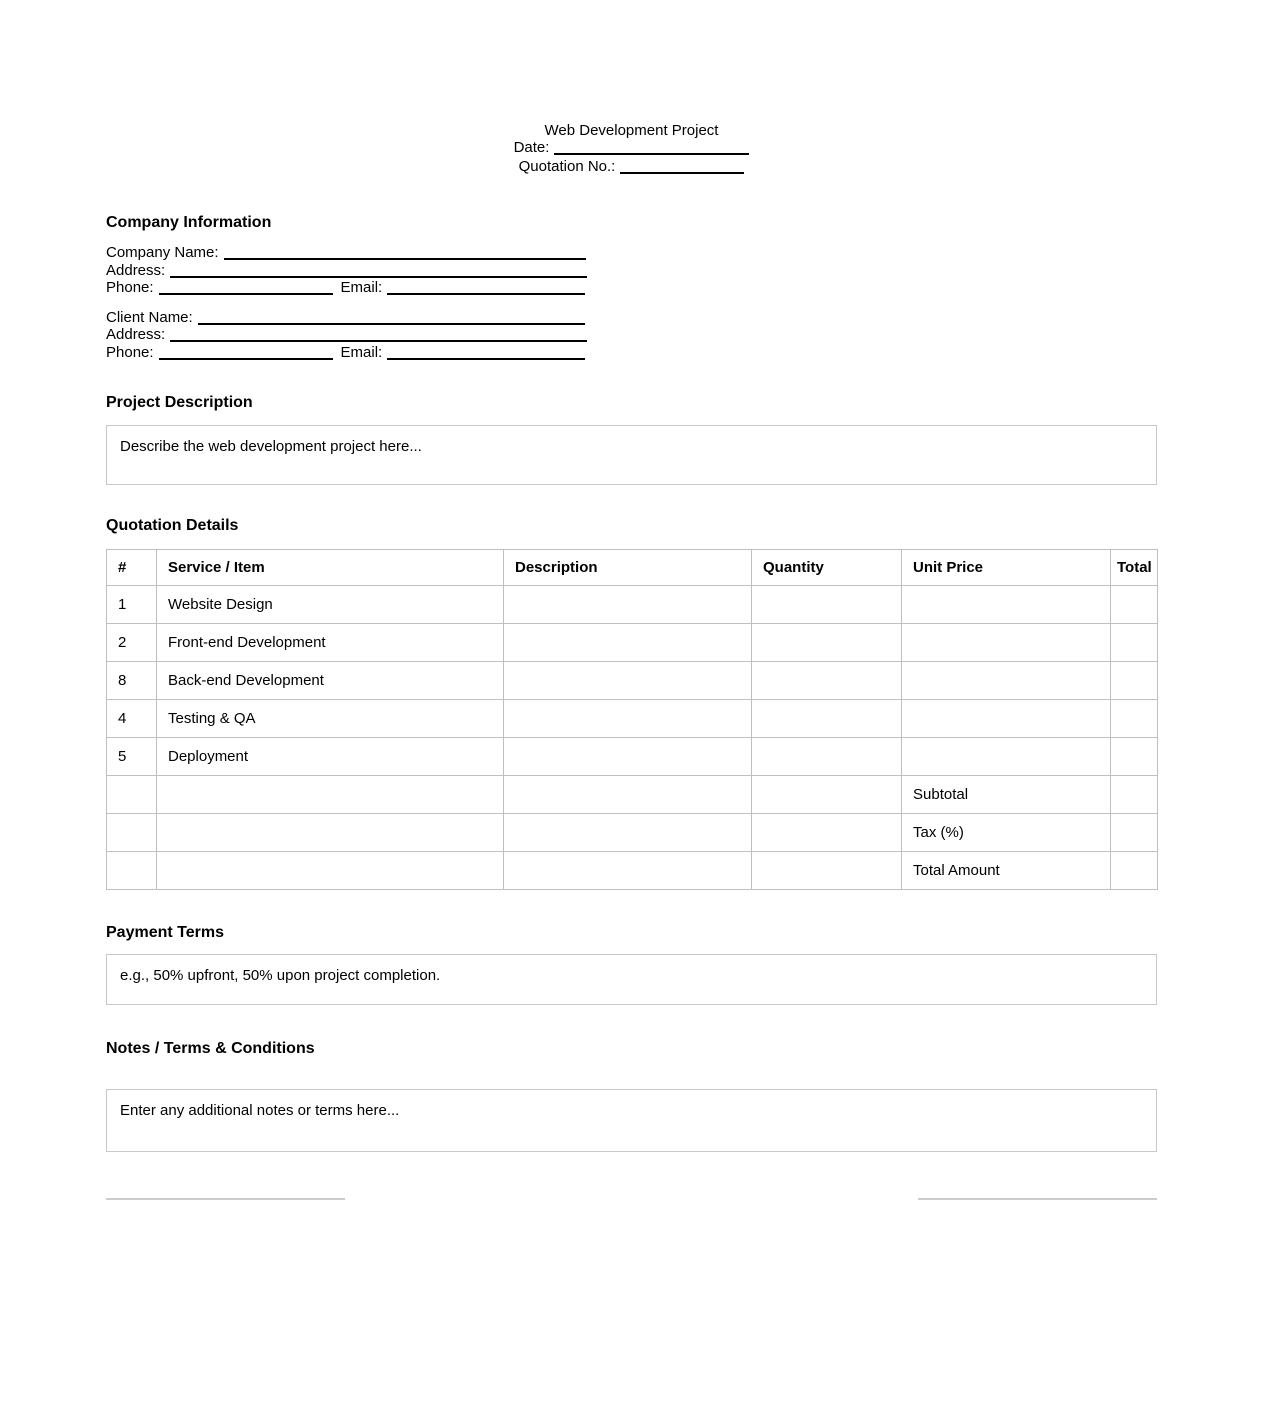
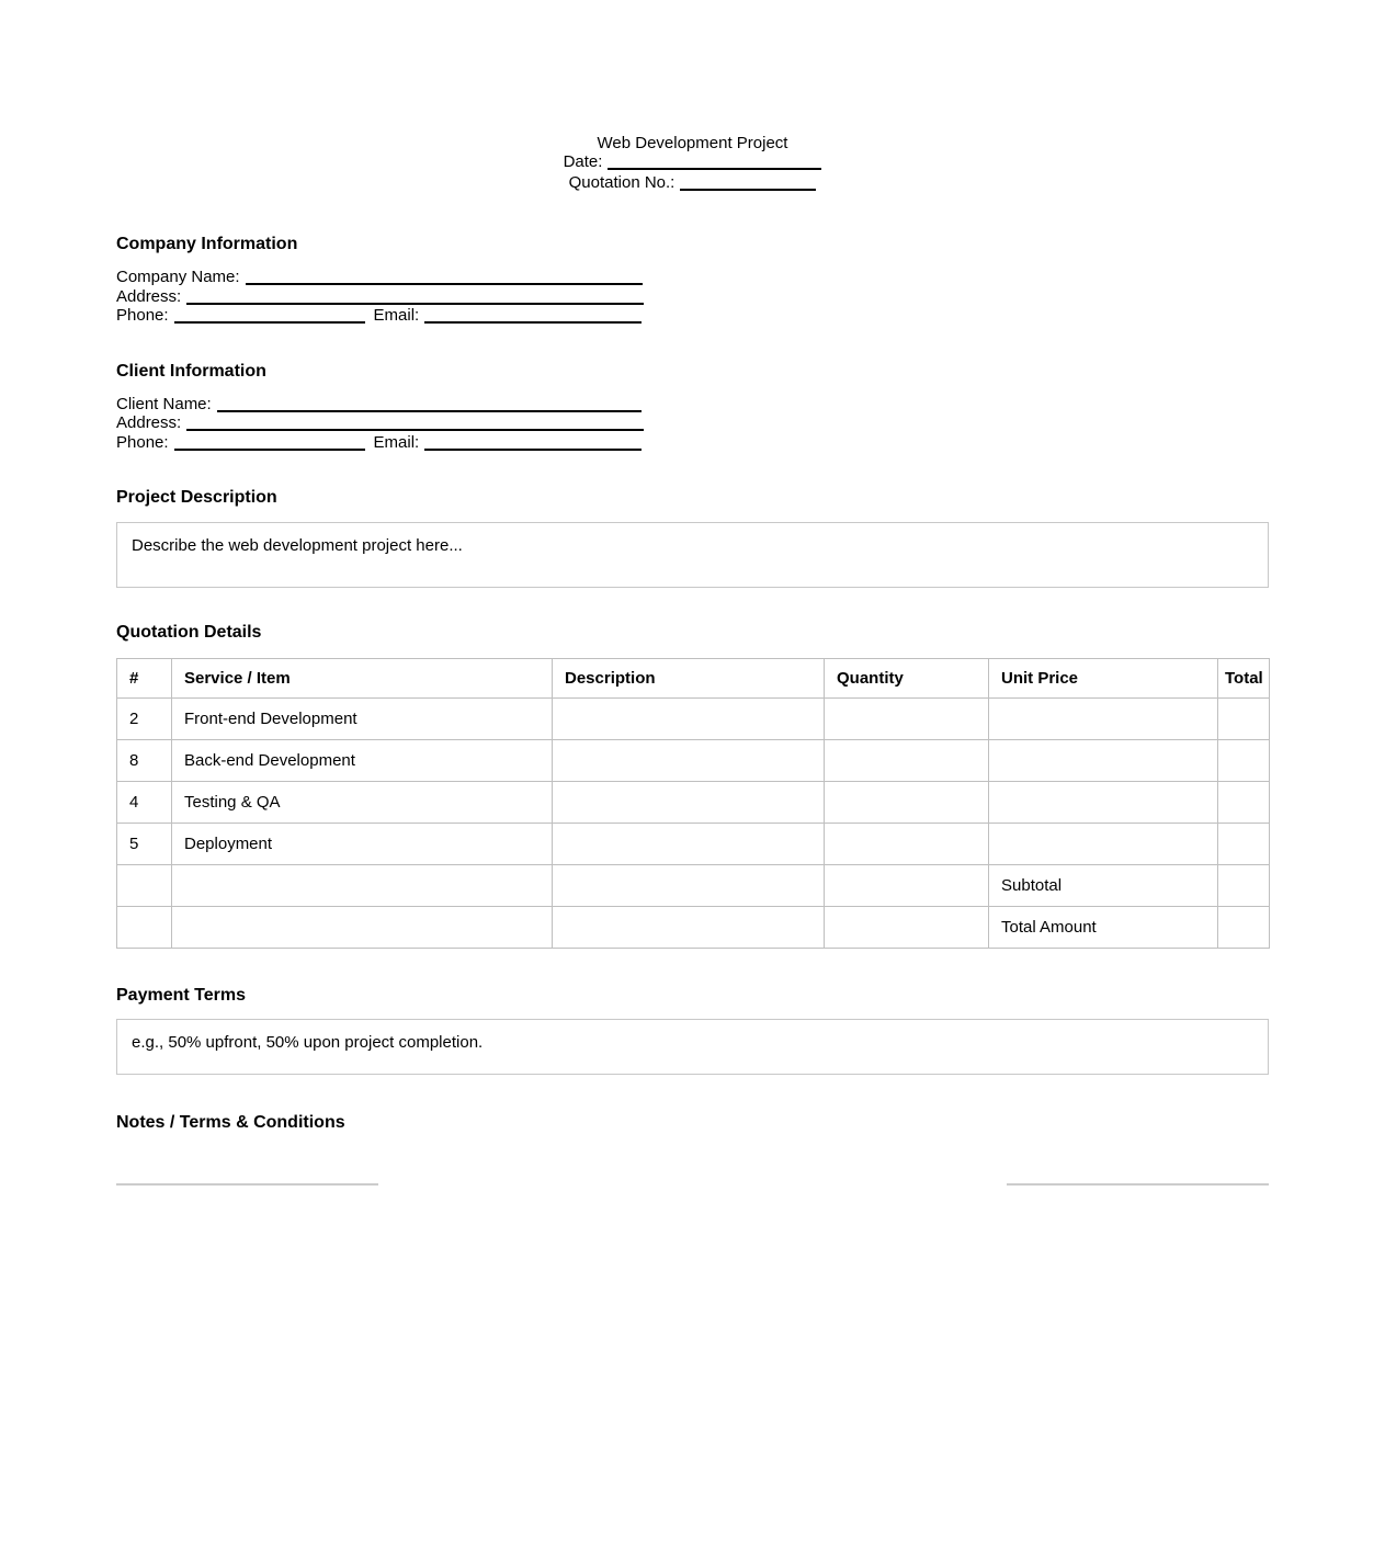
  Web Development Project
  Date:
  Quotation No.:
  Company Information
  Company Name:
  Address:
  Phone: Email:
+ Client Information
  Client Name:
  Address:
  Phone: Email:
  Project Description
  Describe the web development project here...
  Quotation Details
  #	Service / Item	Description	Quantity	Unit Price	Total
- 1	Website Design
  2	Front-end Development
  8	Back-end Development
  4	Testing & QA
  5	Deployment
  				Subtotal
- 				Tax (%)
  				Total Amount
  Payment Terms
  e.g., 50% upfront, 50% upon project completion.
  Notes / Terms & Conditions
- Enter any additional notes or terms here...
